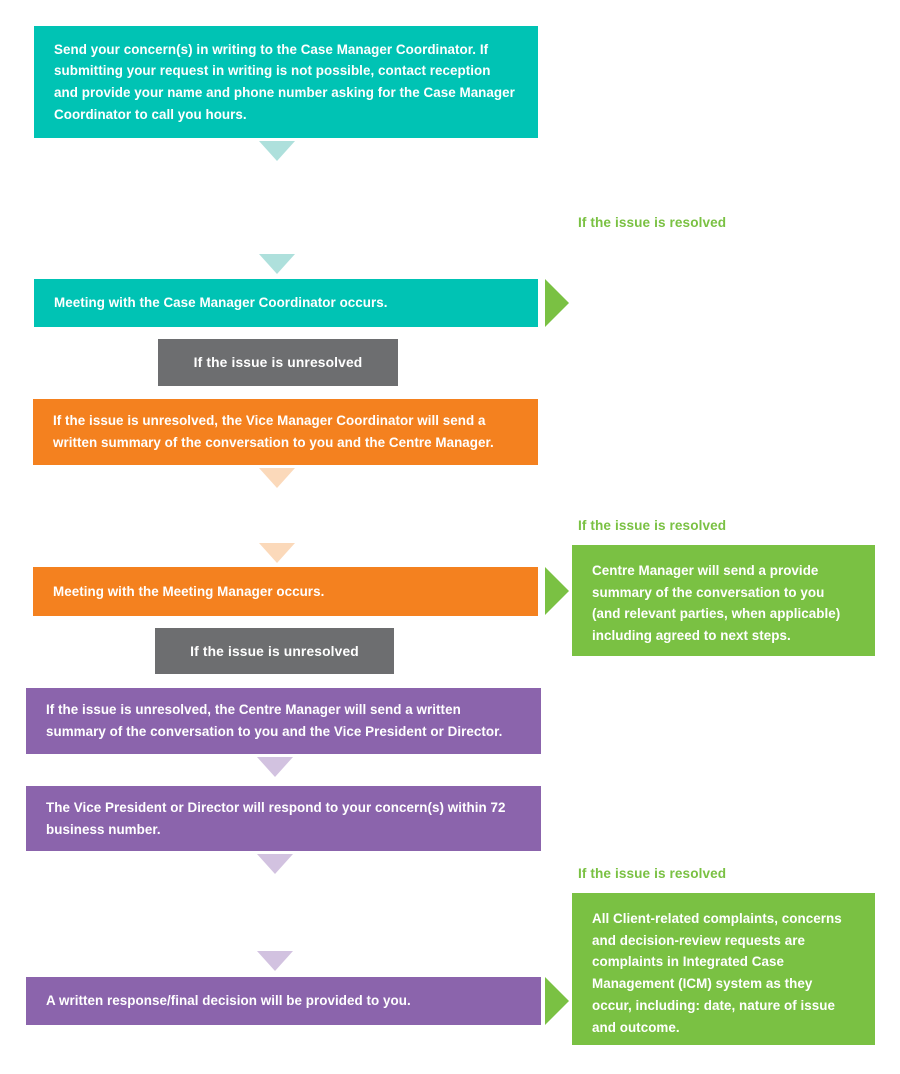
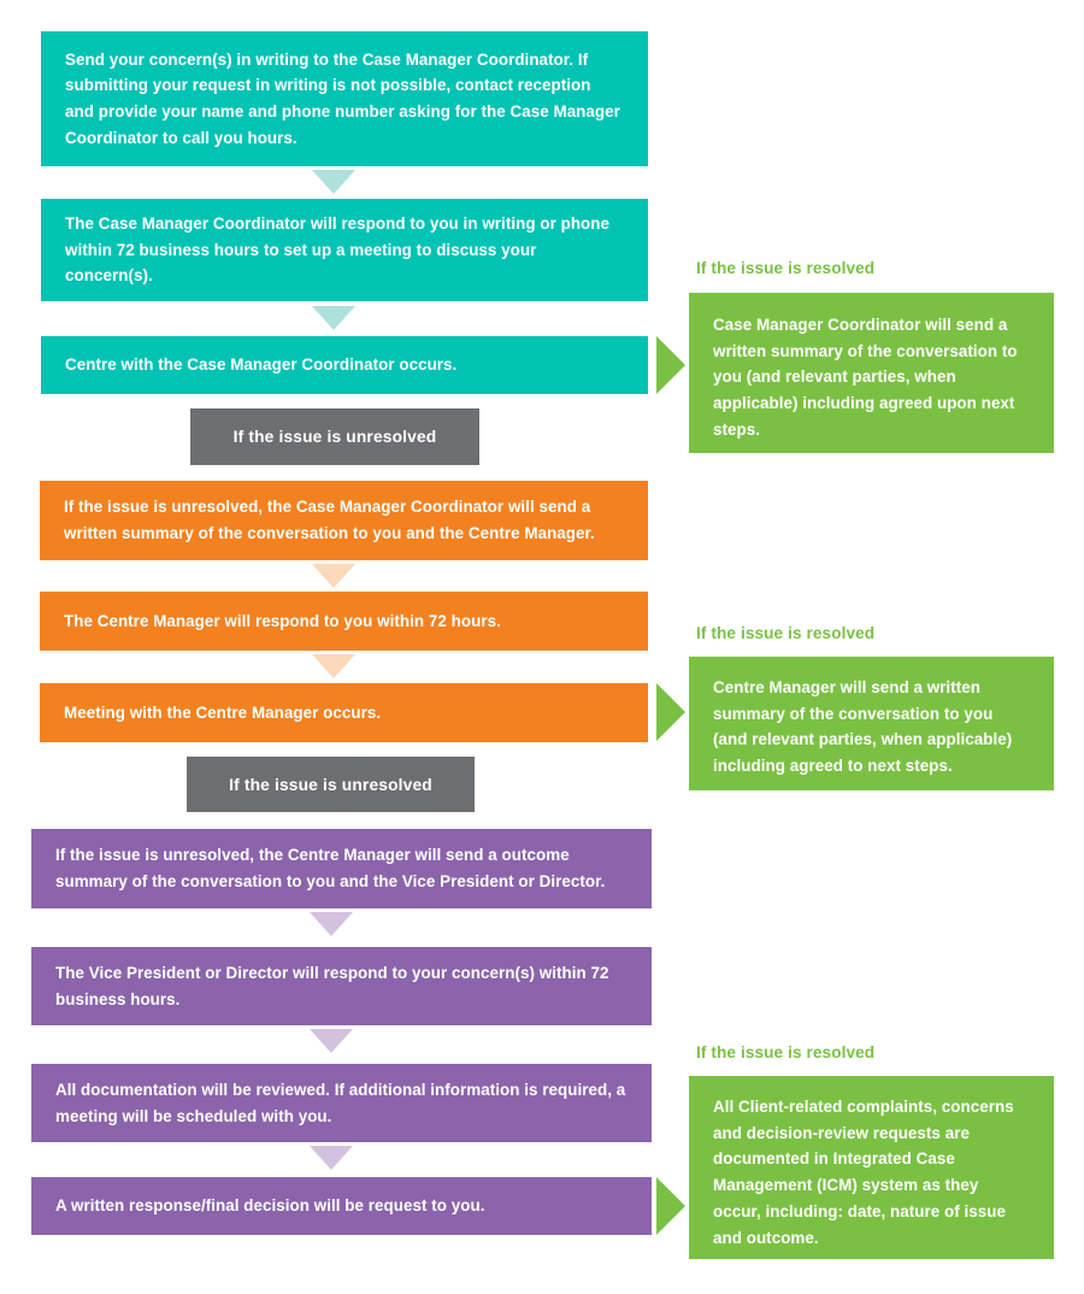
  Send your concern(s) in writing to the Case Manager Coordinator. If submitting your request in writing is not possible, contact reception and provide your name and phone number asking for the Case Manager Coordinator to call you hours.
+ The Case Manager Coordinator will respond to you in writing or phone within 72 business hours to set up a meeting to discuss your concern(s).
- Meeting with the Case Manager Coordinator occurs.
+ Centre with the Case Manager Coordinator occurs.
  If the issue is resolved
+ Case Manager Coordinator will send a written summary of the conversation to you (and relevant parties, when applicable) including agreed upon next steps.
  If the issue is unresolved
- If the issue is unresolved, the Vice Manager Coordinator will send a written summary of the conversation to you and the Centre Manager.
+ If the issue is unresolved, the Case Manager Coordinator will send a written summary of the conversation to you and the Centre Manager.
+ The Centre Manager will respond to you within 72 hours.
- Meeting with the Meeting Manager occurs.
+ Meeting with the Centre Manager occurs.
  If the issue is resolved
- Centre Manager will send a provide summary of the conversation to you (and relevant parties, when applicable) including agreed to next steps.
+ Centre Manager will send a written summary of the conversation to you (and relevant parties, when applicable) including agreed to next steps.
  If the issue is unresolved
- If the issue is unresolved, the Centre Manager will send a written summary of the conversation to you and the Vice President or Director.
+ If the issue is unresolved, the Centre Manager will send a outcome summary of the conversation to you and the Vice President or Director.
- The Vice President or Director will respond to your concern(s) within 72 business number.
+ The Vice President or Director will respond to your concern(s) within 72 business hours.
+ All documentation will be reviewed. If additional information is required, a meeting will be scheduled with you.
- A written response/final decision will be provided to you.
+ A written response/final decision will be request to you.
  If the issue is resolved
- All Client-related complaints, concerns and decision-review requests are complaints in Integrated Case Management (ICM) system as they occur, including: date, nature of issue and outcome.
+ All Client-related complaints, concerns and decision-review requests are documented in Integrated Case Management (ICM) system as they occur, including: date, nature of issue and outcome.
